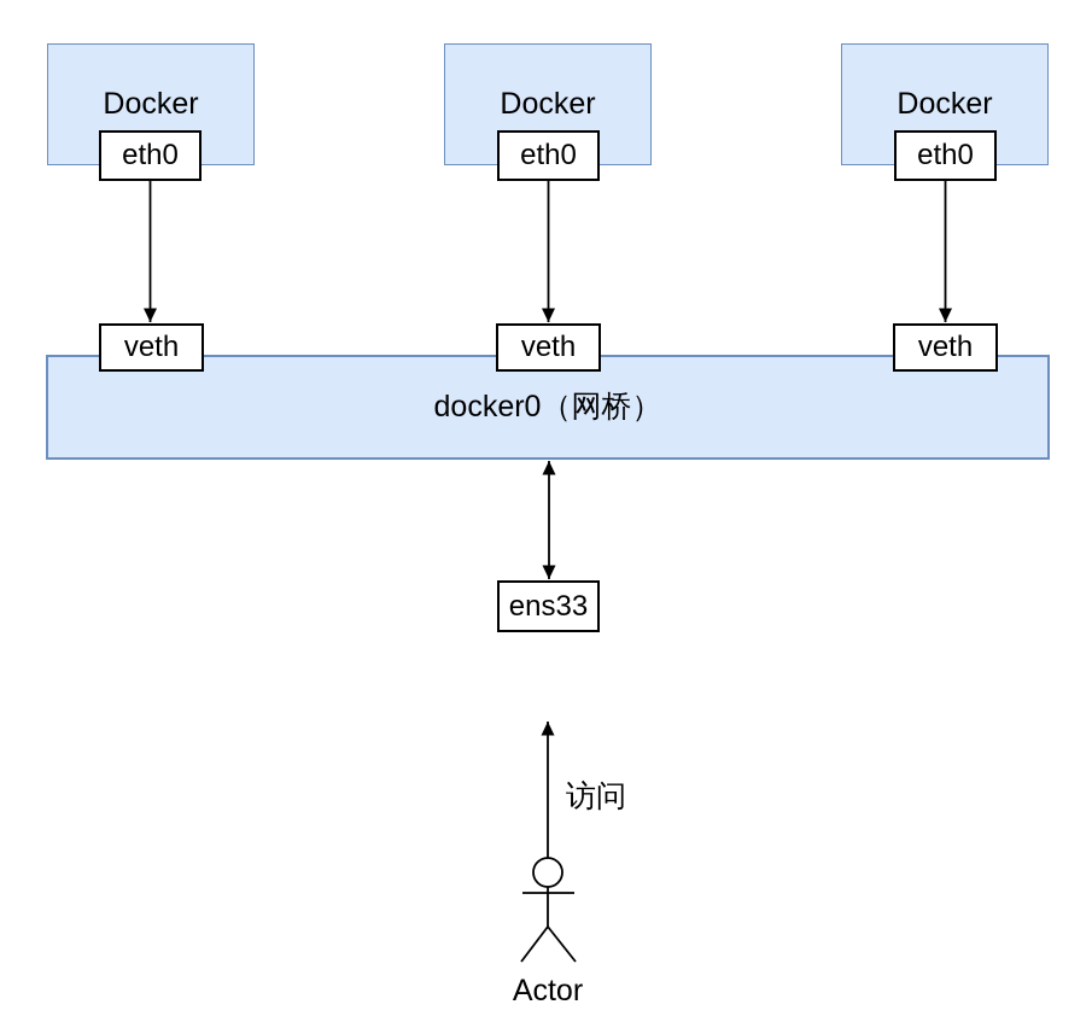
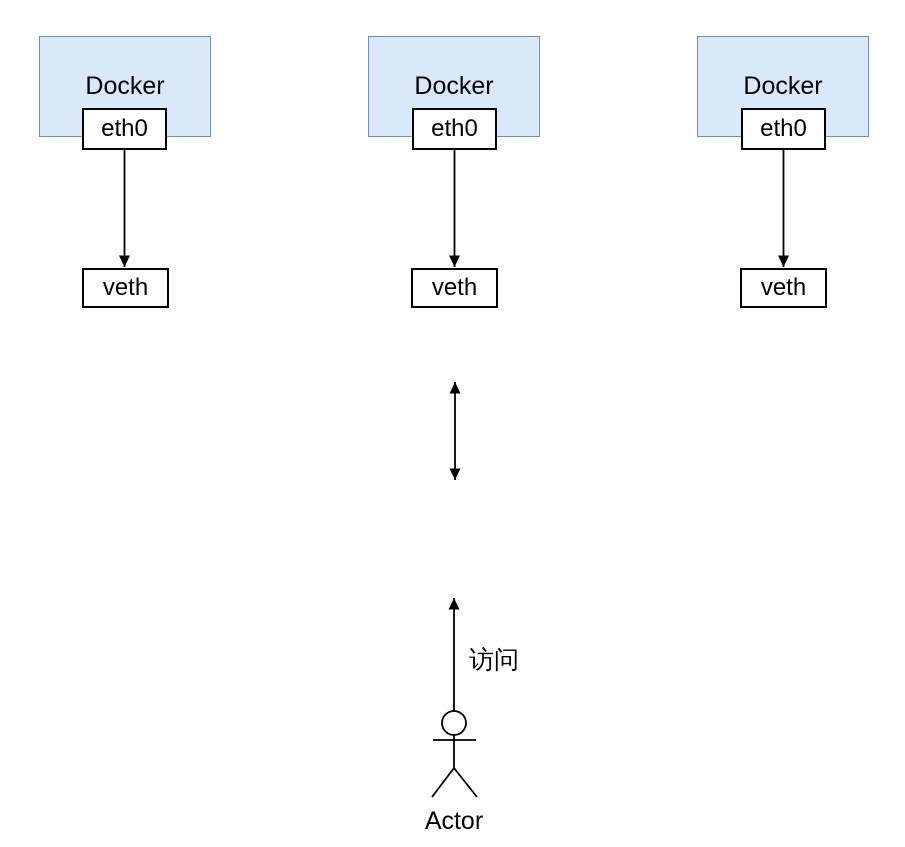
  Docker
  Docker
  Docker
  eth0
  eth0
  eth0
  veth
  veth
  veth
- docker0（网桥）
- ens33
  访问
  Actor
